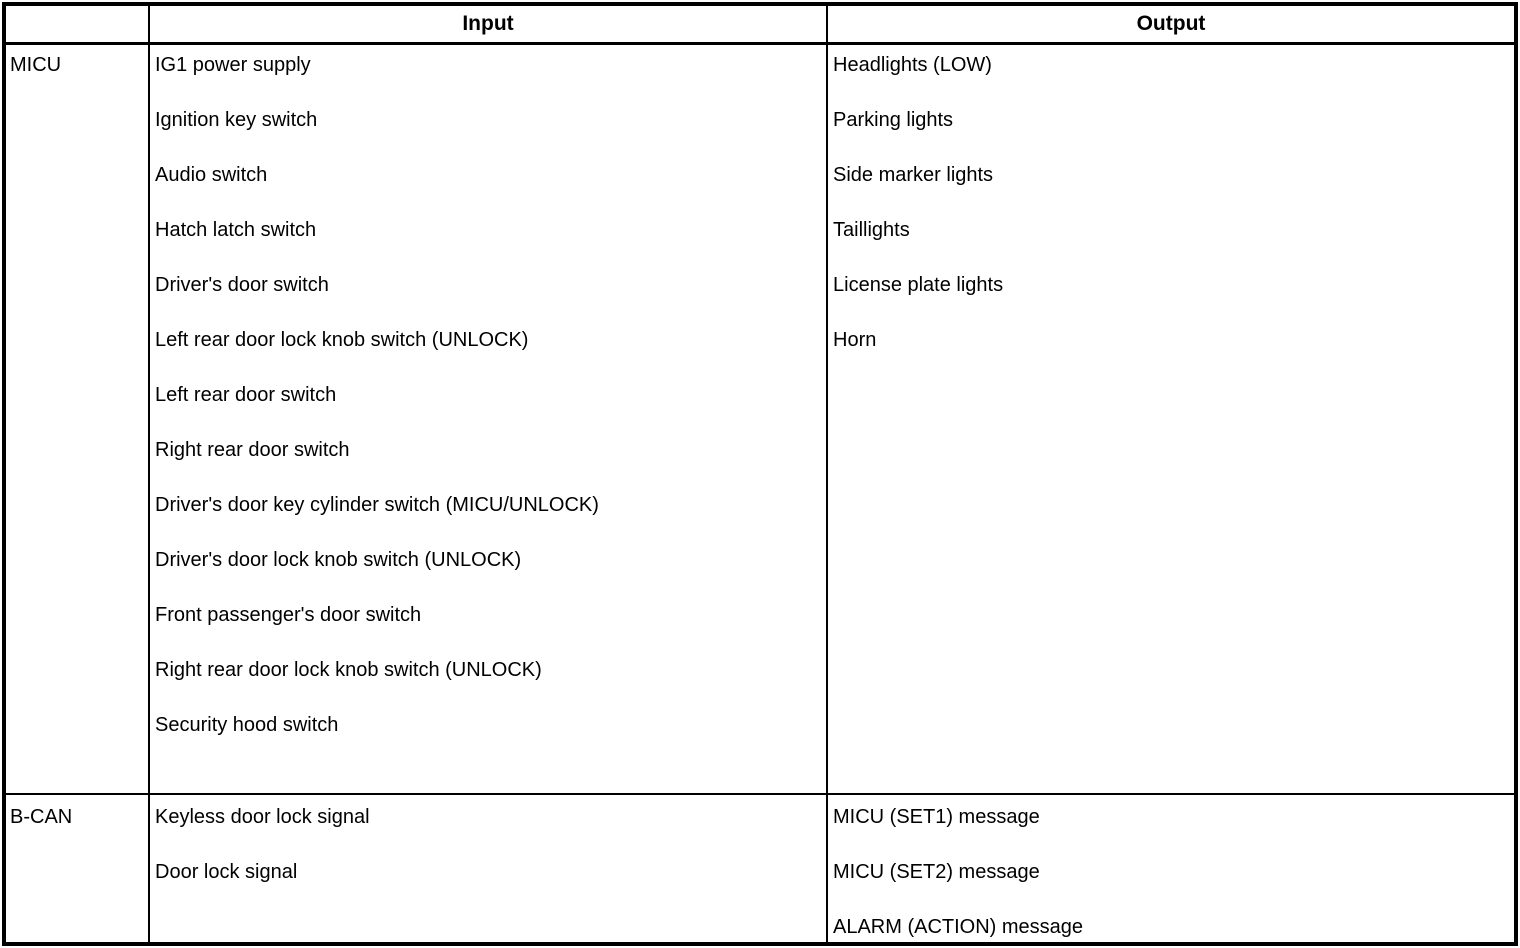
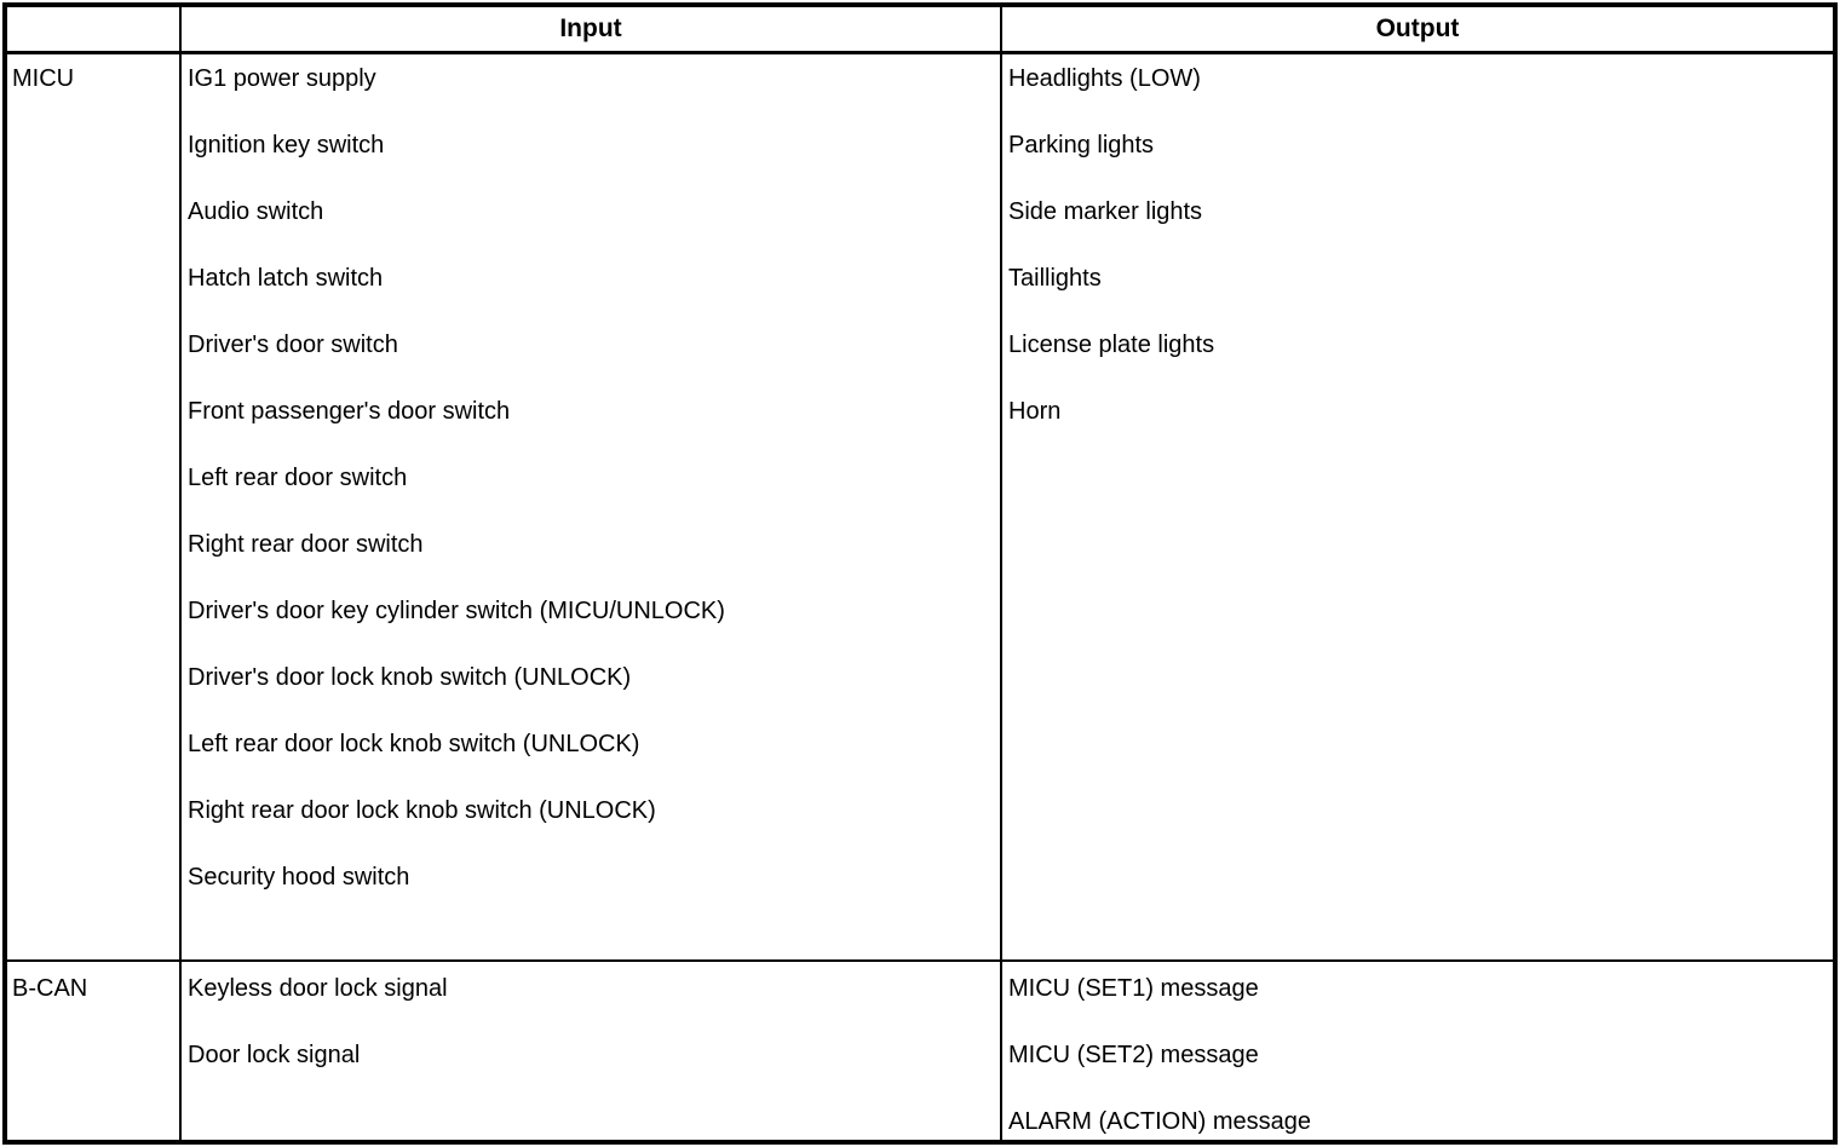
  Input
  Output
  MICU
  IG1 power supply
  Ignition key switch
  Audio switch
  Hatch latch switch
  Driver's door switch
- Left rear door lock knob switch (UNLOCK)
+ Front passenger's door switch
  Left rear door switch
  Right rear door switch
  Driver's door key cylinder switch (MICU/UNLOCK)
  Driver's door lock knob switch (UNLOCK)
- Front passenger's door switch
+ Left rear door lock knob switch (UNLOCK)
  Right rear door lock knob switch (UNLOCK)
  Security hood switch
  Headlights (LOW)
  Parking lights
  Side marker lights
  Taillights
  License plate lights
  Horn
  B-CAN
  Keyless door lock signal
  Door lock signal
  MICU (SET1) message
  MICU (SET2) message
  ALARM (ACTION) message
